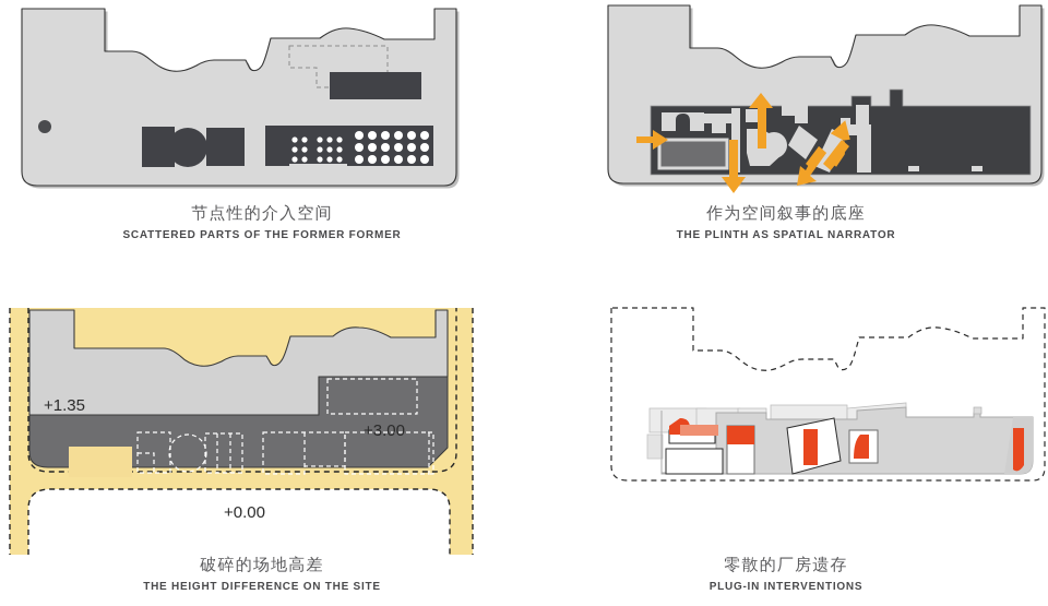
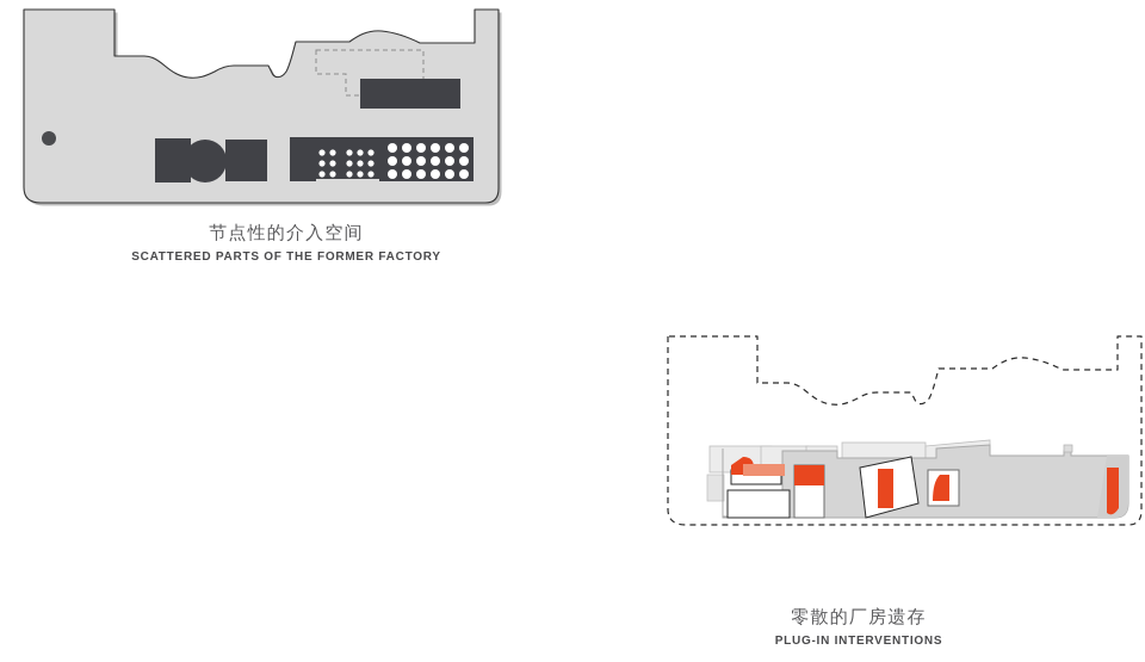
  节点性的介入空间
- SCATTERED PARTS OF THE FORMER FORMER
+ SCATTERED PARTS OF THE FORMER FACTORY
- 作为空间叙事的底座
- THE PLINTH AS SPATIAL NARRATOR
- +1.35
- +3.00
- +0.00
- 破碎的场地高差
- THE HEIGHT DIFFERENCE ON THE SITE
  零散的厂房遗存
  PLUG-IN INTERVENTIONS
